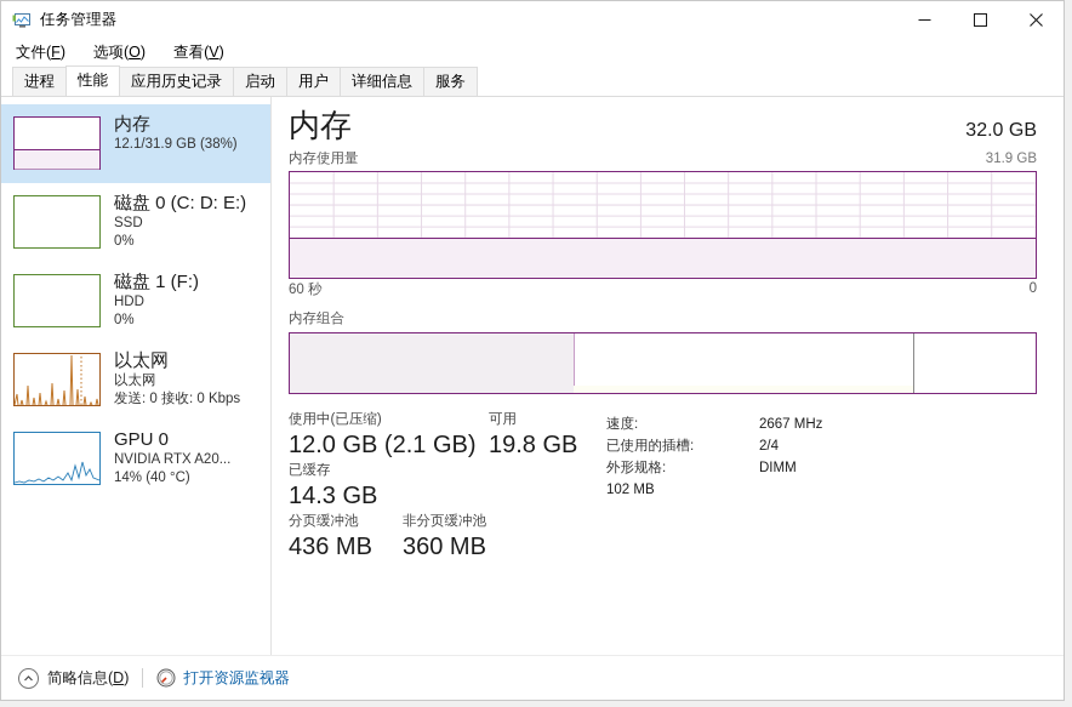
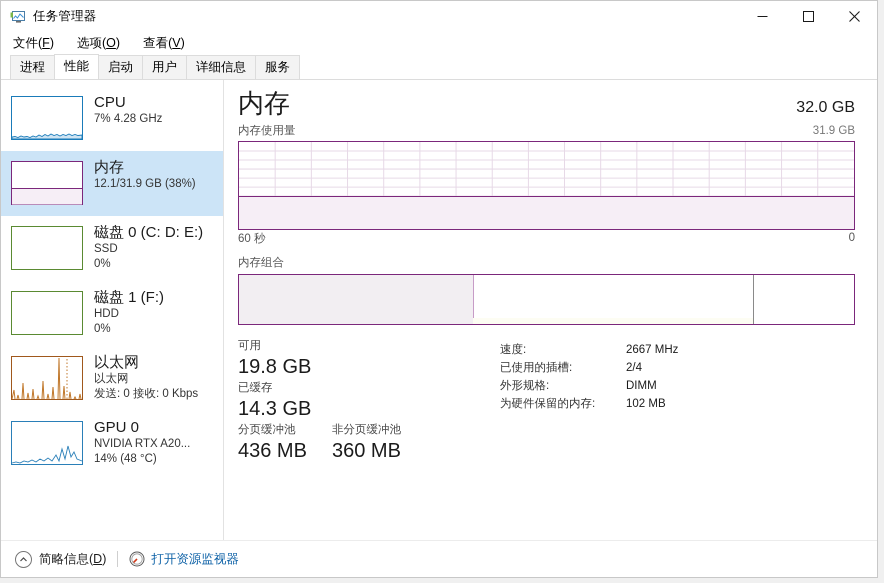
  任务管理器
  文件(F)
  选项(O)
  查看(V)
  进程
  性能
- 应用历史记录
  启动
  用户
  详细信息
  服务
+ CPU
+ 7% 4.28 GHz
  内存
  12.1/31.9 GB (38%)
  磁盘 0 (C: D: E:)
  SSD
  0%
  磁盘 1 (F:)
  HDD
  0%
  以太网
  以太网
  发送: 0 接收: 0 Kbps
  GPU 0
  NVIDIA RTX A20...
- 14% (40 °C)
+ 14% (48 °C)
  内存
  32.0 GB
  内存使用量
  31.9 GB
  60 秒
  0
  内存组合
- 使用中(已压缩)
- 12.0 GB (2.1 GB)
  可用
  19.8 GB
  已缓存
  14.3 GB
  分页缓冲池
  436 MB
  非分页缓冲池
  360 MB
  速度:
  2667 MHz
  已使用的插槽:
  2/4
  外形规格:
  DIMM
+ 为硬件保留的内存:
  102 MB
  简略信息(D)
  打开资源监视器
